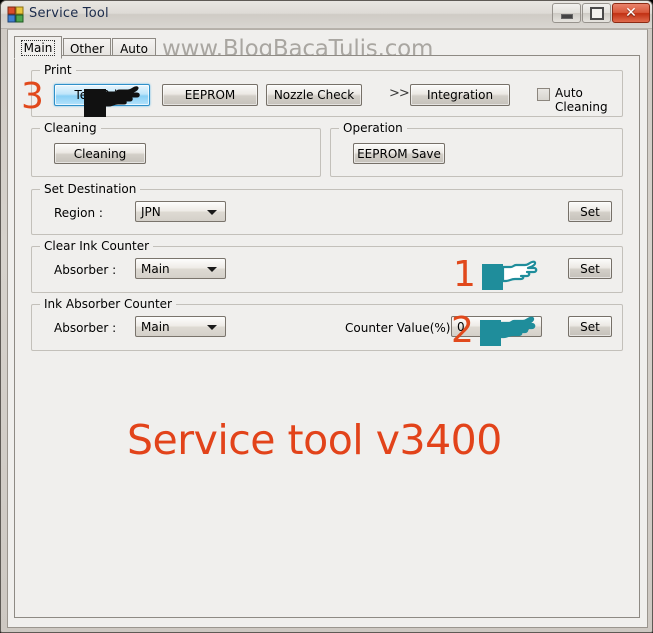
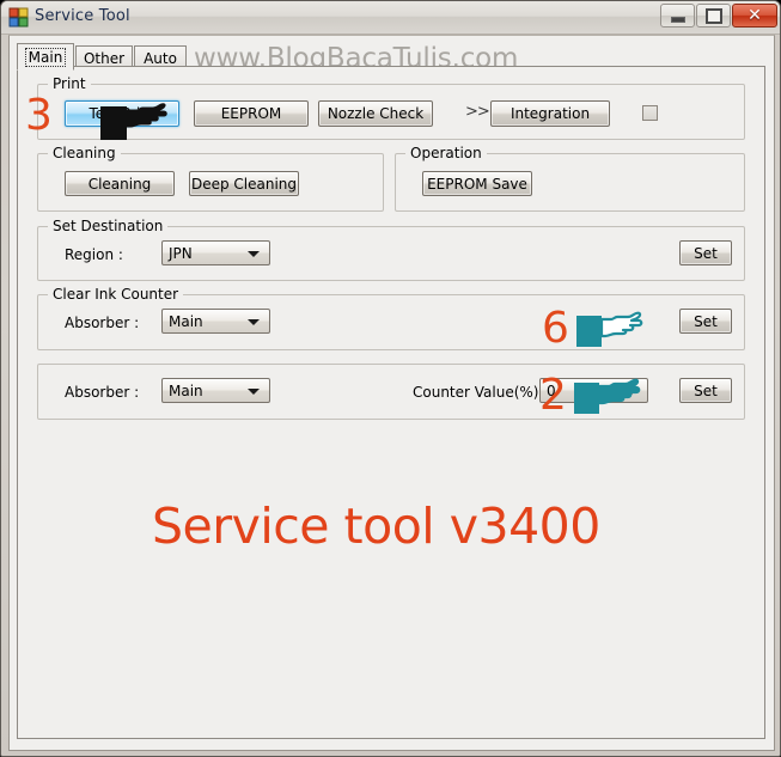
  Service Tool
  ✕
  Main
  Other
  Auto
  www.BlogBacaTulis.com
  Print
  EEPROM
  Nozzle Check
  >>
  Integration
- Auto Cleaning
  Cleaning
  Cleaning
+ Deep Cleaning
  Operation
  EEPROM Save
  Set Destination
  Region :
  JPN
  Set
  Clear Ink Counter
  Absorber :
  Main
  Set
- Ink Absorber Counter
  Absorber :
  Main
  Counter Value(%)
  0
  Set
  Service tool v3400
  3
- 1
+ 6
  2
